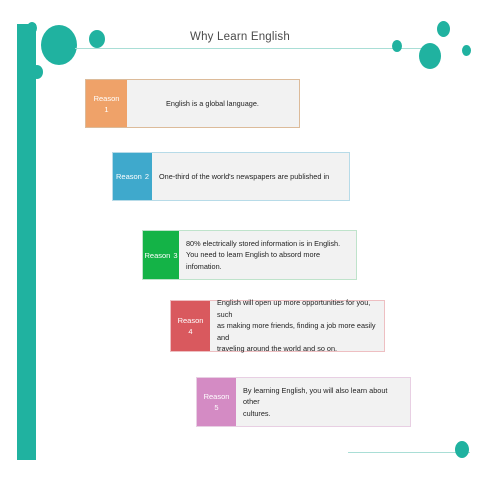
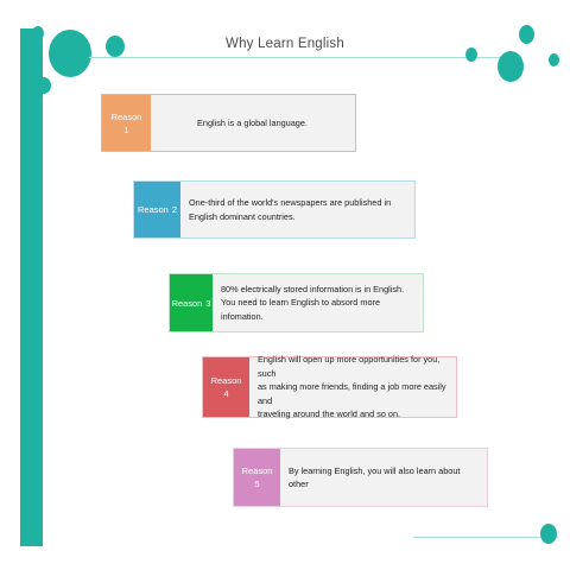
  Why Learn English
  Reason
  1
  English is a global language.
  Reason
  2
  One-third of the world's newspapers are published in
+ English dominant countries.
  Reason
  3
  80% electrically stored information is in English.
  You need to learn English to absord more infomation.
  Reason
  4
  English will open up more opportunities for you, such
  as making more friends, finding a job more easily and
  traveling around the world and so on.
  Reason
  5
  By learning English, you will also learn about other
- cultures.
